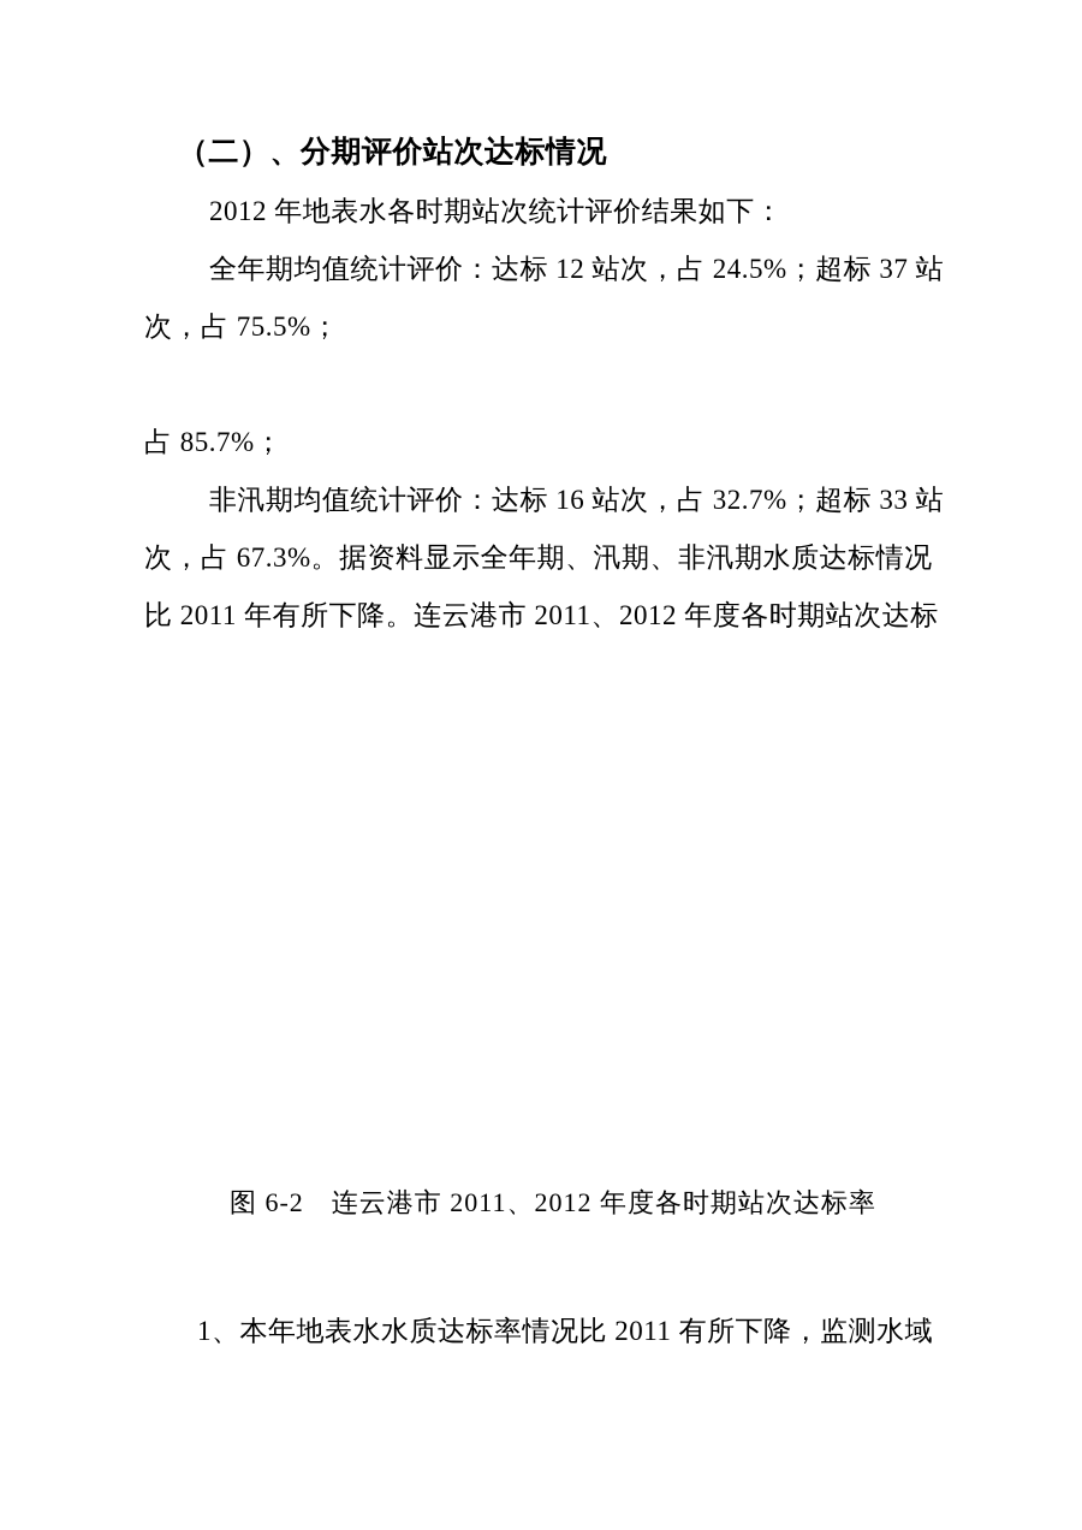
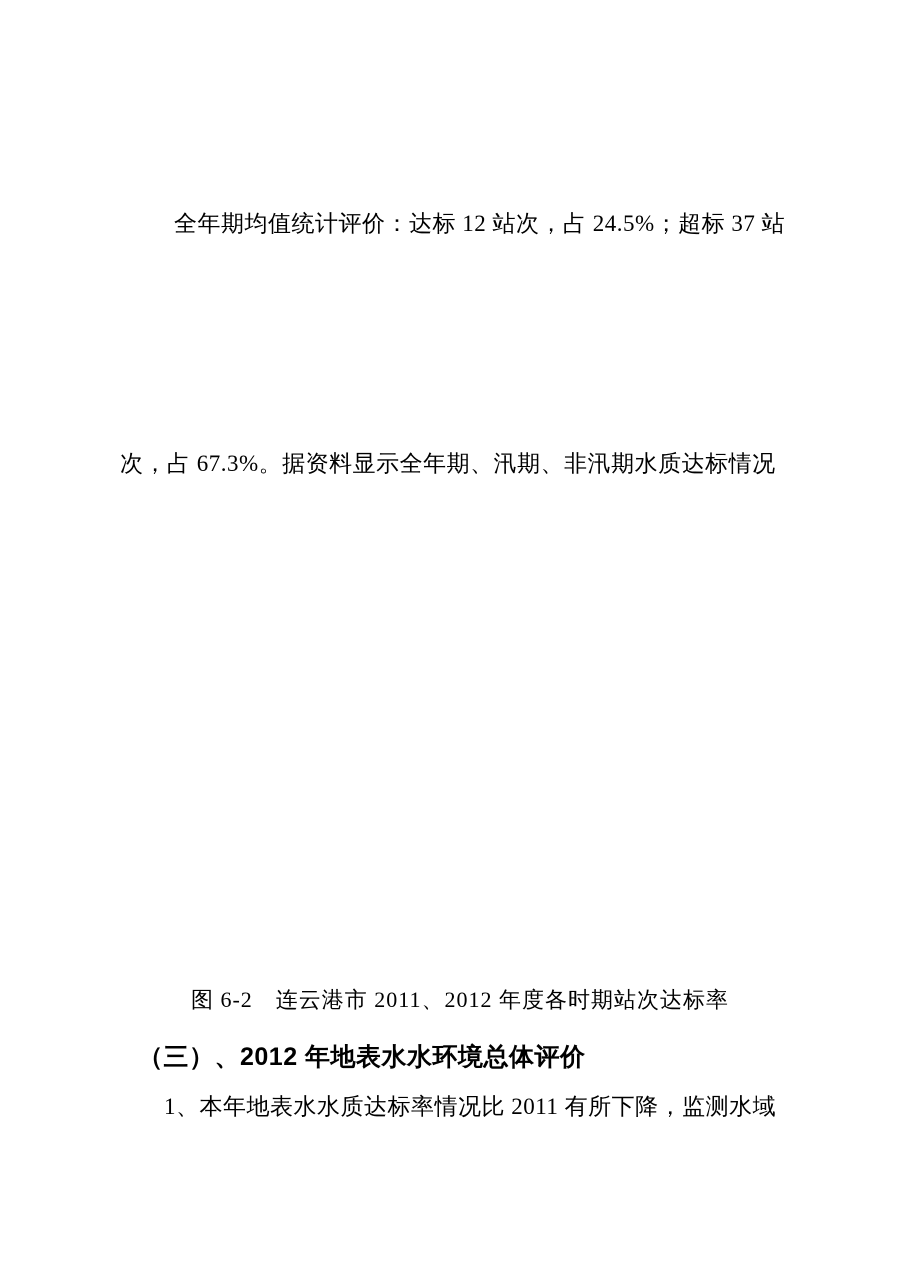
- （二）、分期评价站次达标情况
- 2012 年地表水各时期站次统计评价结果如下：
  全年期均值统计评价：达标 12 站次，占 24.5%；超标 37 站
- 次，占 75.5%；
- 占 85.7%；
- 非汛期均值统计评价：达标 16 站次，占 32.7%；超标 33 站
  次，占 67.3%。据资料显示全年期、汛期、非汛期水质达标情况
- 比 2011 年有所下降。连云港市 2011、2012 年度各时期站次达标
  图 6-2 连云港市 2011、2012 年度各时期站次达标率
+ （三）、2012 年地表水水环境总体评价
  1、本年地表水水质达标率情况比 2011 有所下降，监测水域
